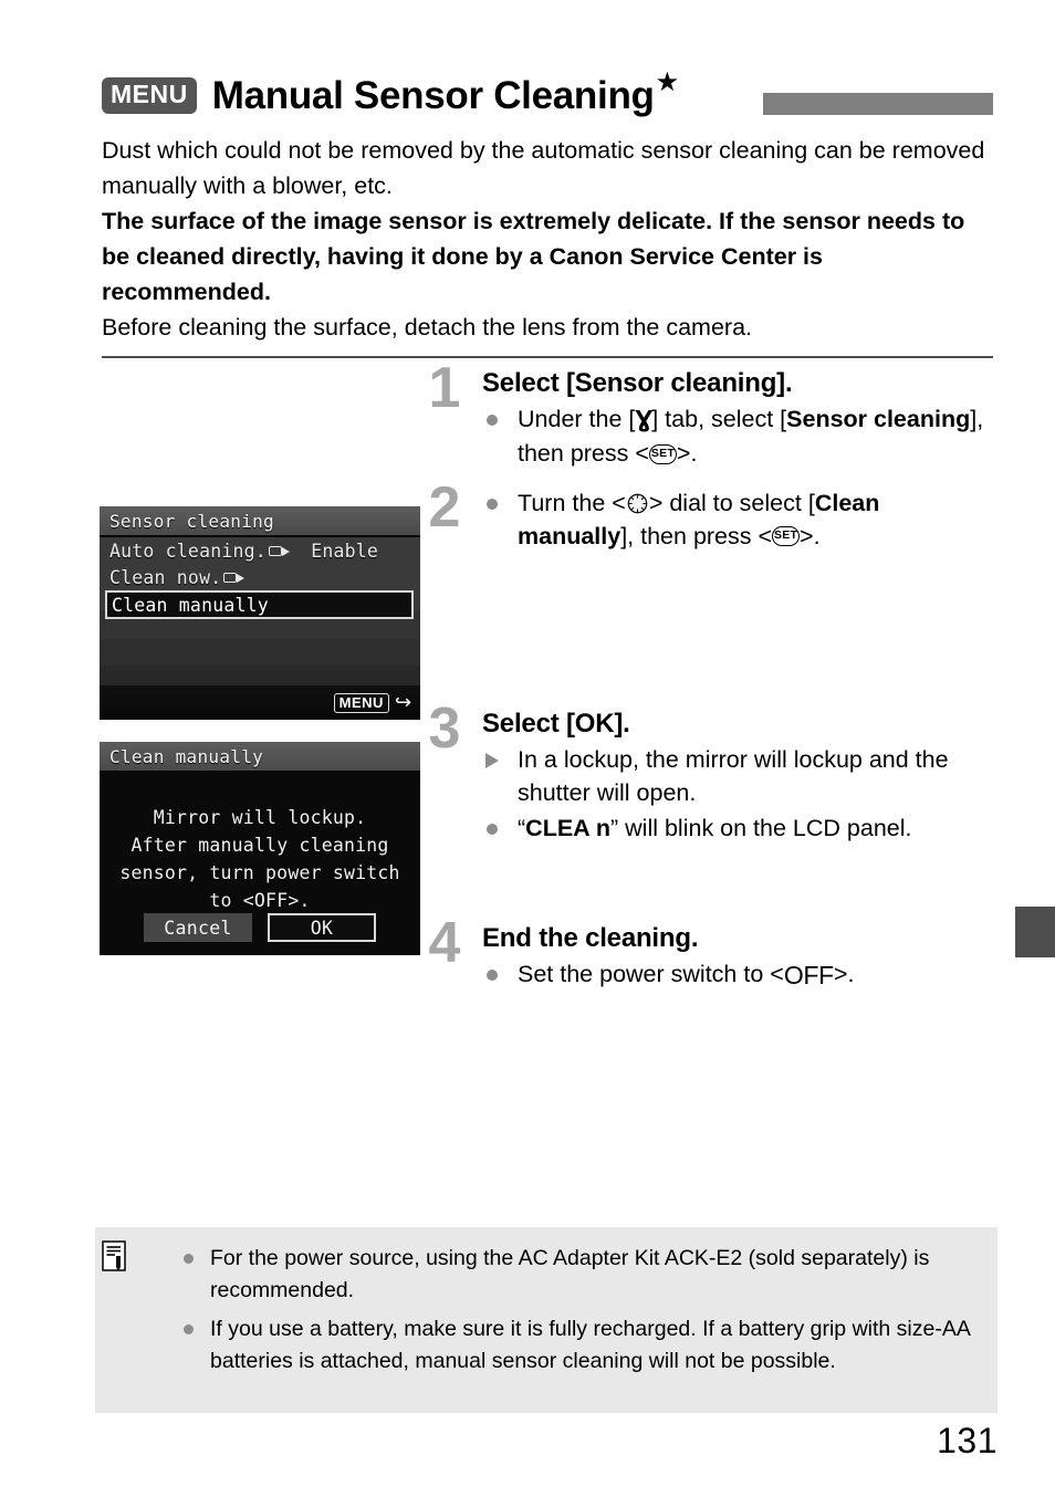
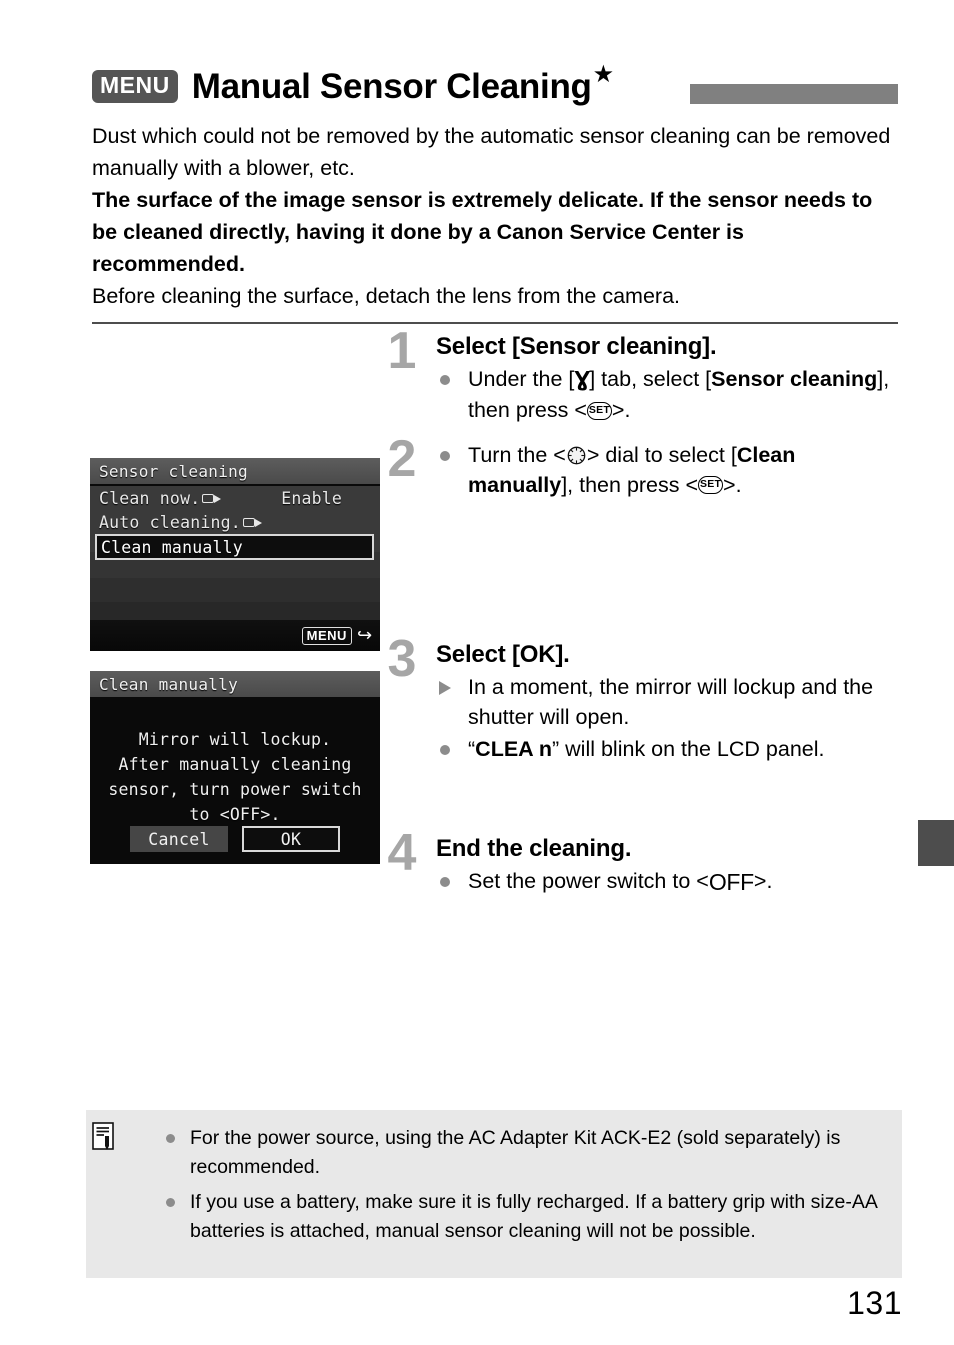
  MENU
  Manual Sensor Cleaning
  ★
  Dust which could not be removed by the automatic sensor cleaning can be removed manually with a blower, etc.
  The surface of the image sensor is extremely delicate. If the sensor needs to be cleaned directly, having it done by a Canon Service Center is recommended.
  Before cleaning the surface, detach the lens from the camera.
  Sensor cleaning
- Auto cleaning.
+ Clean now.
  Enable
- Clean now.
+ Auto cleaning.
  Clean manually
  MENU
  Clean manually
  Mirror will lockup.
  After manually cleaning
  sensor, turn power switch
  to <OFF>.
  Cancel
  OK
  1
  Select [Sensor cleaning].
  Under the [Ɣ] tab, select [Sensor cleaning], then press < SET >.
  2
  Turn the < > dial to select [Clean manually], then press < SET >.
  3
  Select [OK].
- In a lockup, the mirror will lockup and the shutter will open.
+ In a moment, the mirror will lockup and the shutter will open.
  “CLEA n” will blink on the LCD panel.
  4
  End the cleaning.
  Set the power switch to <OFF>.
  For the power source, using the AC Adapter Kit ACK-E2 (sold separately) is recommended.
  If you use a battery, make sure it is fully recharged. If a battery grip with size-AA batteries is attached, manual sensor cleaning will not be possible.
  131
